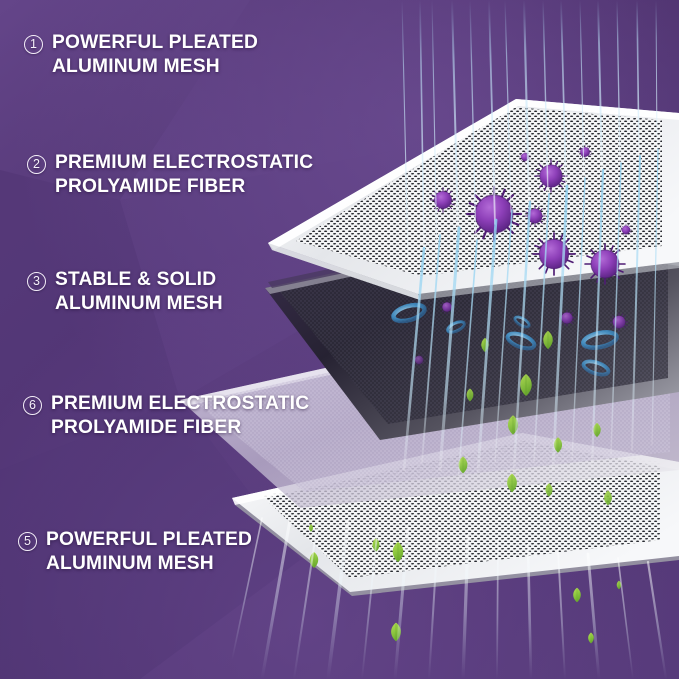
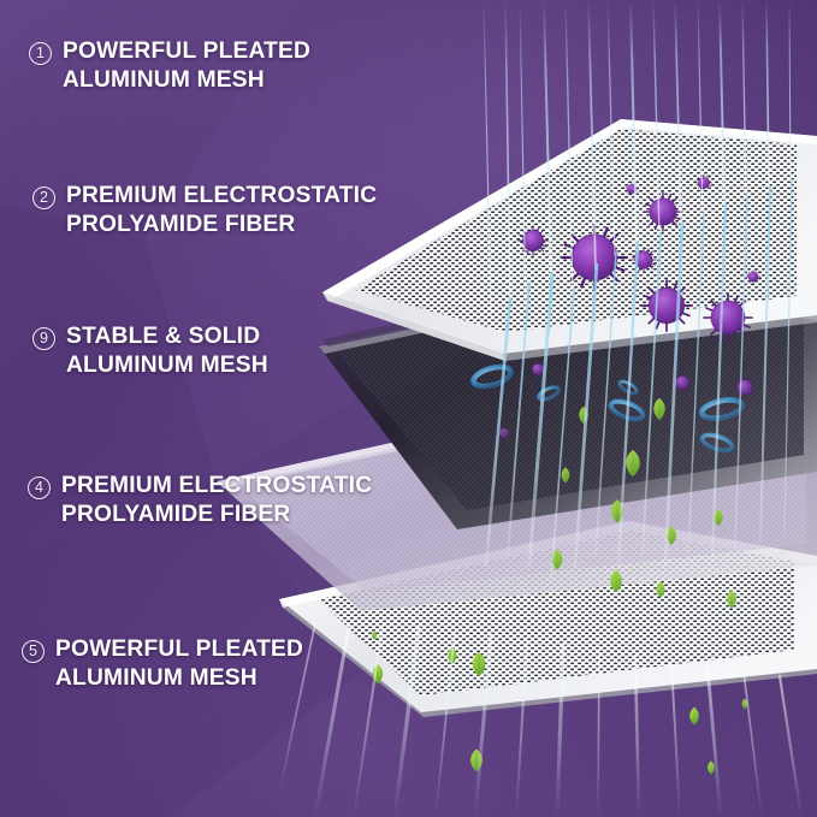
  1
  POWERFUL PLEATED
  ALUMINUM MESH
  2
  PREMIUM ELECTROSTATIC
  PROLYAMIDE FIBER
- 3
+ 9
  STABLE & SOLID
  ALUMINUM MESH
- 6
+ 4
  PREMIUM ELECTROSTATIC
  PROLYAMIDE FIBER
  5
  POWERFUL PLEATED
  ALUMINUM MESH
